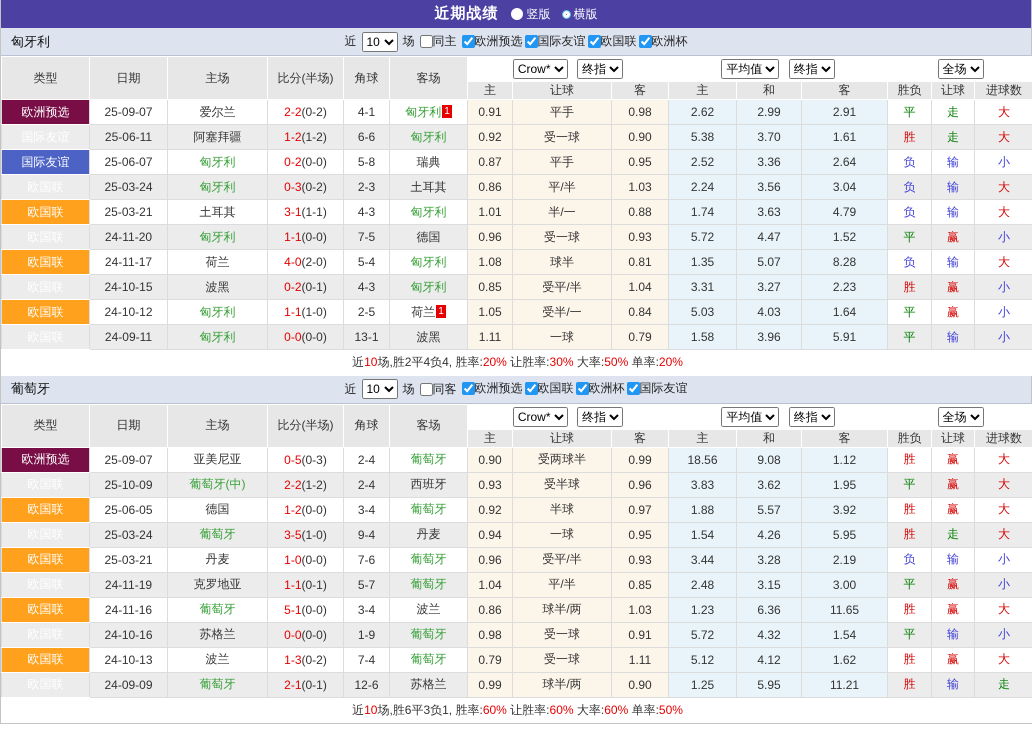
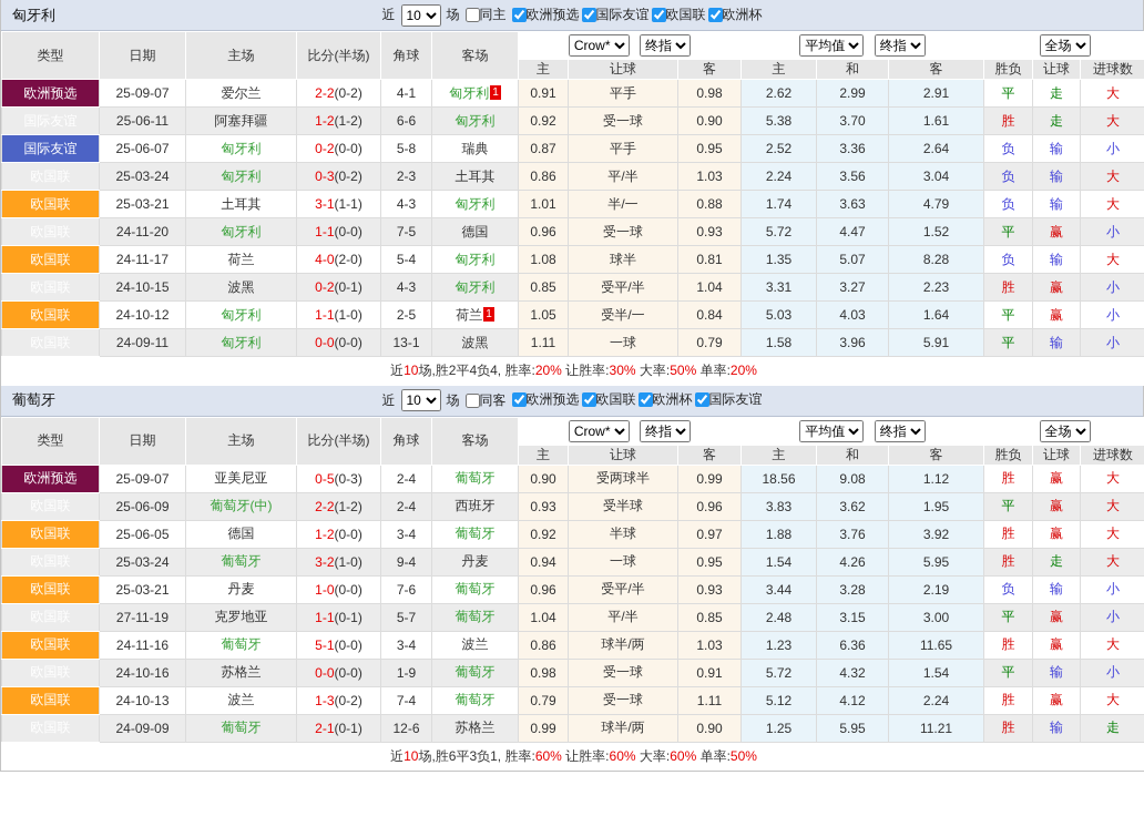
- 近期战绩
- 竖版
- 横版
  匈牙利
  近
  10
  场
  同主
  欧洲预选
  国际友谊
  欧国联
  欧洲杯
  类型	日期	主场	比分(半场)	角球	客场	Crow* 终指	平均值 终指	全场
  主	让球	客	主	和	客	胜负	让球	进球数
  欧洲预选	25-09-07	爱尔兰	2-2(0-2)	4-1	匈牙利 1	0.91	平手	0.98	2.62	2.99	2.91	平	走	大
  	25-06-11	阿塞拜疆	1-2(1-2)	6-6	匈牙利	0.92	受一球	0.90	5.38	3.70	1.61	胜	走	大
  国际友谊	25-06-07	匈牙利	0-2(0-0)	5-8	瑞典	0.87	平手	0.95	2.52	3.36	2.64	负	输	小
  	25-03-24	匈牙利	0-3(0-2)	2-3	土耳其	0.86	平/半	1.03	2.24	3.56	3.04	负	输	大
  欧国联	25-03-21	土耳其	3-1(1-1)	4-3	匈牙利	1.01	半/一	0.88	1.74	3.63	4.79	负	输	大
  	24-11-20	匈牙利	1-1(0-0)	7-5	德国	0.96	受一球	0.93	5.72	4.47	1.52	平	赢	小
  欧国联	24-11-17	荷兰	4-0(2-0)	5-4	匈牙利	1.08	球半	0.81	1.35	5.07	8.28	负	输	大
  	24-10-15	波黑	0-2(0-1)	4-3	匈牙利	0.85	受平/半	1.04	3.31	3.27	2.23	胜	赢	小
  欧国联	24-10-12	匈牙利	1-1(1-0)	2-5	荷兰 1	1.05	受半/一	0.84	5.03	4.03	1.64	平	赢	小
  	24-09-11	匈牙利	0-0(0-0)	13-1	波黑	1.11	一球	0.79	1.58	3.96	5.91	平	输	小
  近10场,胜2平4负4, 胜率:20% 让胜率:30% 大率:50% 单率:20%
  葡萄牙
  近
  10
  场
  同客
  欧洲预选
  欧国联
  欧洲杯
  国际友谊
  类型	日期	主场	比分(半场)	角球	客场	Crow* 终指	平均值 终指	全场
  主	让球	客	主	和	客	胜负	让球	进球数
  欧洲预选	25-09-07	亚美尼亚	0-5(0-3)	2-4	葡萄牙	0.90	受两球半	0.99	18.56	9.08	1.12	胜	赢	大
- 	25-10-09	葡萄牙(中)	2-2(1-2)	2-4	西班牙	0.93	受半球	0.96	3.83	3.62	1.95	平	赢	大
+ 	25-06-09	葡萄牙(中)	2-2(1-2)	2-4	西班牙	0.93	受半球	0.96	3.83	3.62	1.95	平	赢	大
- 欧国联	25-06-05	德国	1-2(0-0)	3-4	葡萄牙	0.92	半球	0.97	1.88	5.57	3.92	胜	赢	大
+ 欧国联	25-06-05	德国	1-2(0-0)	3-4	葡萄牙	0.92	半球	0.97	1.88	3.76	3.92	胜	赢	大
- 	25-03-24	葡萄牙	3-5(1-0)	9-4	丹麦	0.94	一球	0.95	1.54	4.26	5.95	胜	走	大
+ 	25-03-24	葡萄牙	3-2(1-0)	9-4	丹麦	0.94	一球	0.95	1.54	4.26	5.95	胜	走	大
  欧国联	25-03-21	丹麦	1-0(0-0)	7-6	葡萄牙	0.96	受平/半	0.93	3.44	3.28	2.19	负	输	小
- 	24-11-19	克罗地亚	1-1(0-1)	5-7	葡萄牙	1.04	平/半	0.85	2.48	3.15	3.00	平	赢	小
+ 	27-11-19	克罗地亚	1-1(0-1)	5-7	葡萄牙	1.04	平/半	0.85	2.48	3.15	3.00	平	赢	小
  欧国联	24-11-16	葡萄牙	5-1(0-0)	3-4	波兰	0.86	球半/两	1.03	1.23	6.36	11.65	胜	赢	大
  	24-10-16	苏格兰	0-0(0-0)	1-9	葡萄牙	0.98	受一球	0.91	5.72	4.32	1.54	平	输	小
- 欧国联	24-10-13	波兰	1-3(0-2)	7-4	葡萄牙	0.79	受一球	1.11	5.12	4.12	1.62	胜	赢	大
+ 欧国联	24-10-13	波兰	1-3(0-2)	7-4	葡萄牙	0.79	受一球	1.11	5.12	4.12	2.24	胜	赢	大
  	24-09-09	葡萄牙	2-1(0-1)	12-6	苏格兰	0.99	球半/两	0.90	1.25	5.95	11.21	胜	输	走
  近10场,胜6平3负1, 胜率:60% 让胜率:60% 大率:60% 单率:50%
